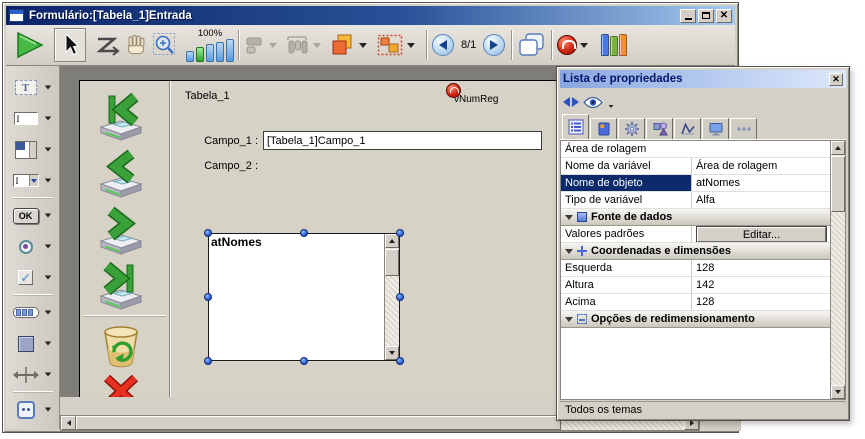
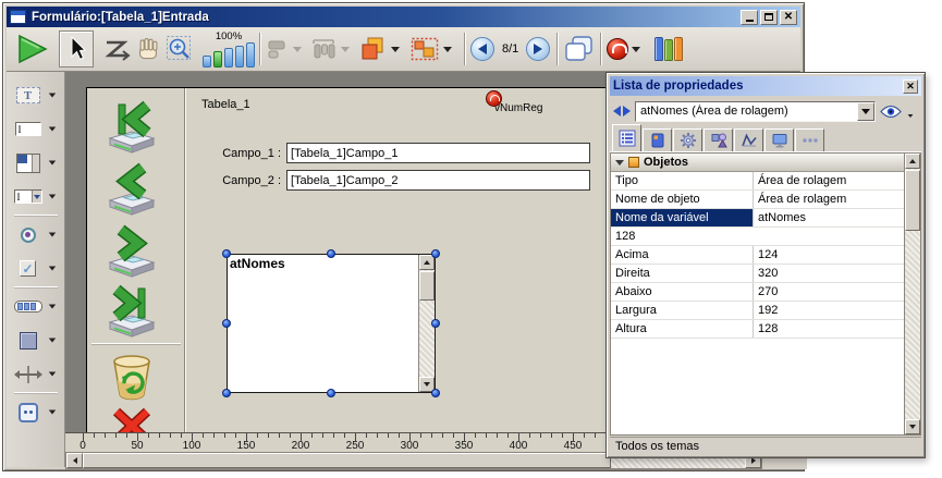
  Formulário:[Tabela_1]Entrada
  ✕
  100%
  8/1
  T
  I
  I
- OK
  ✓
  Tabela_1
  vNumReg
  Campo_1 :
  [Tabela_1]Campo_1
  Campo_2 :
+ [Tabela_1]Campo_2
  atNomes
+ 0
+ 50
+ 100
+ 150
+ 200
+ 250
+ 300
+ 350
+ 400
+ 450
  Lista de propriedades
  ✕
+ atNomes (Área de rolagem)
+ Objetos
+ Tipo
  Área de rolagem
- Nome da variável
+ Nome de objeto
  Área de rolagem
- Nome de objeto
+ Nome da variável
  atNomes
- Tipo de variável
- Alfa
- Fonte de dados
- Valores padrões
- Editar...
- Coordenadas e dimensões
- Esquerda
  128
- Altura
+ Acima
- 142
+ 124
+ Direita
+ 320
+ Abaixo
+ 270
+ Largura
+ 192
- Acima
+ Altura
  128
- Opções de redimensionamento
  Todos os temas
